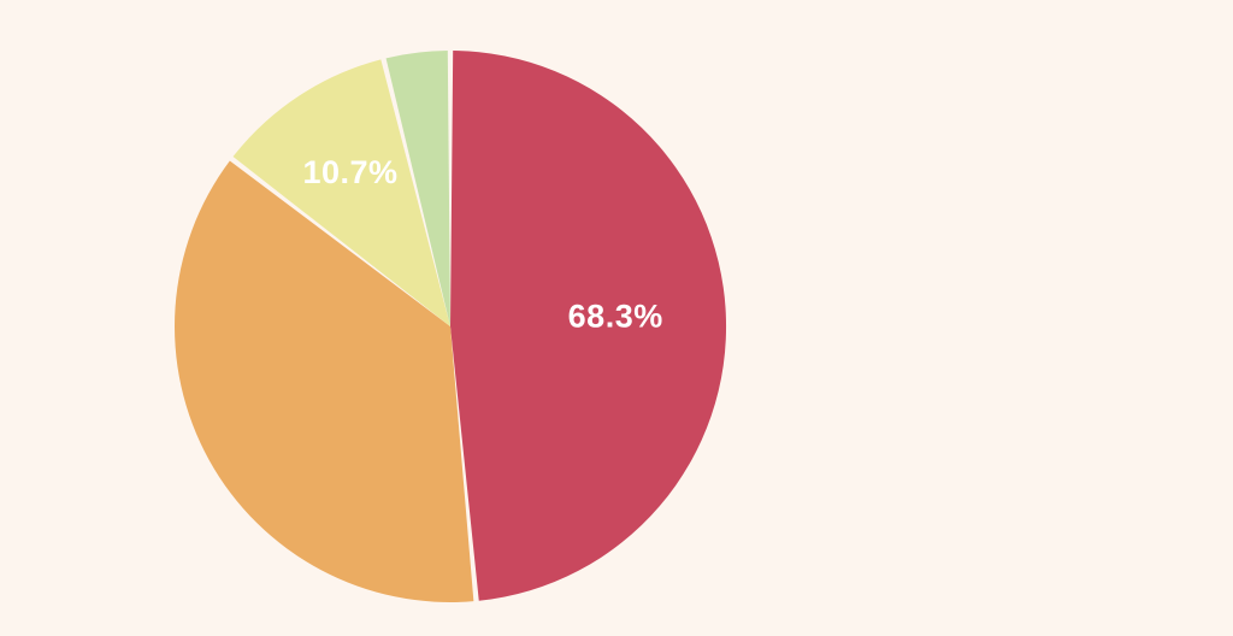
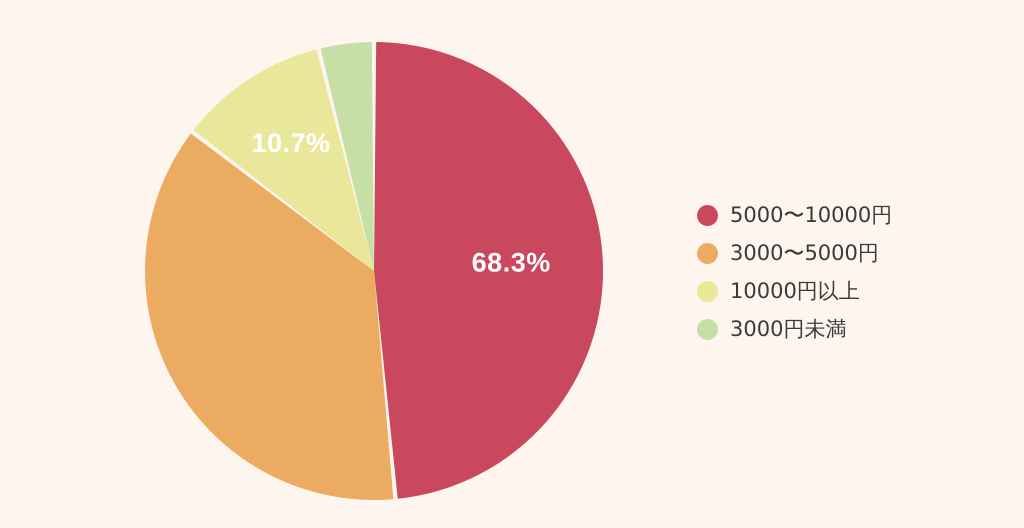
  68.3%
  10.7%
+ 5000〜10000円
+ 3000〜5000円
+ 10000円以上
+ 3000円未満
